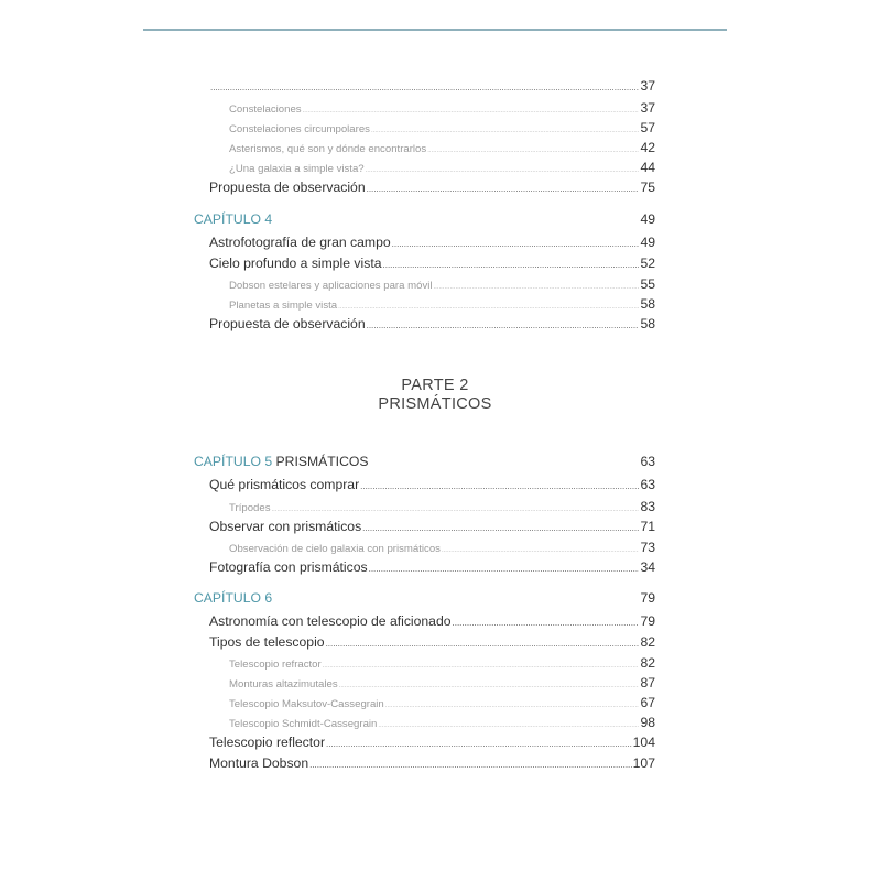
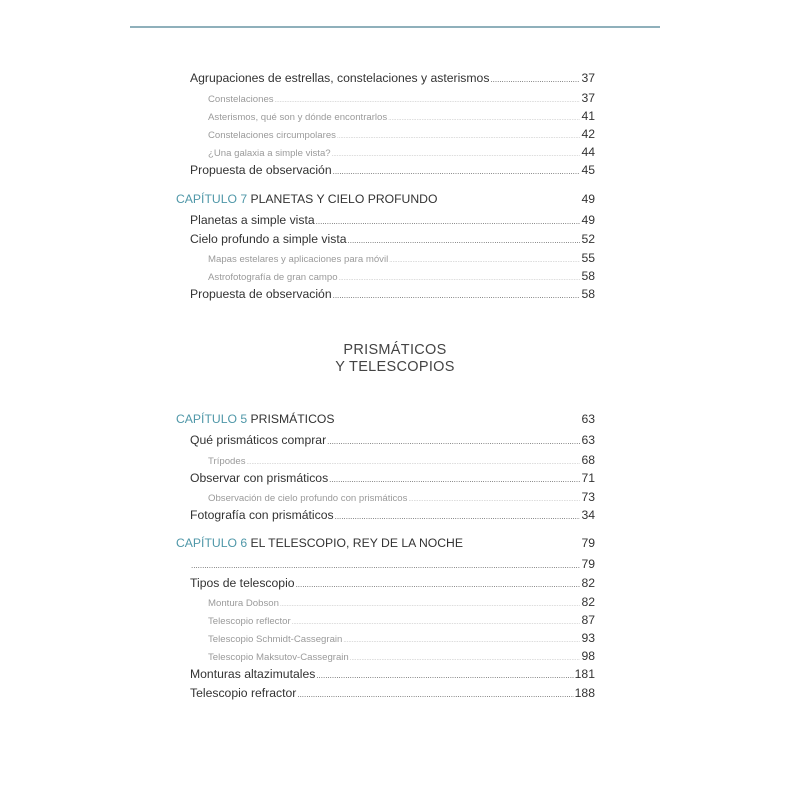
+ Agrupaciones de estrellas, constelaciones y asterismos
  37
  Constelaciones
  37
- Constelaciones circumpolares
+ Asterismos, qué son y dónde encontrarlos
- 57
+ 41
- Asterismos, qué son y dónde encontrarlos
+ Constelaciones circumpolares
  42
  ¿Una galaxia a simple vista?
  44
  Propuesta de observación
- 75
+ 45
- CAPÍTULO 4
+ CAPÍTULO 7
+ PLANETAS Y CIELO PROFUNDO
  49
- Astrofotografía de gran campo
+ Planetas a simple vista
  49
  Cielo profundo a simple vista
  52
- Dobson estelares y aplicaciones para móvil
+ Mapas estelares y aplicaciones para móvil
  55
- Planetas a simple vista
+ Astrofotografía de gran campo
  58
  Propuesta de observación
  58
  CAPÍTULO 5
  PRISMÁTICOS
  63
  Qué prismáticos comprar
  63
  Trípodes
- 83
+ 68
  Observar con prismáticos
  71
- Observación de cielo galaxia con prismáticos
+ Observación de cielo profundo con prismáticos
  73
  Fotografía con prismáticos
  34
  CAPÍTULO 6
+ EL TELESCOPIO, REY DE LA NOCHE
  79
- Astronomía con telescopio de aficionado
  79
  Tipos de telescopio
  82
- Telescopio refractor
+ Montura Dobson
  82
- Monturas altazimutales
+ Telescopio reflector
  87
- Telescopio Maksutov-Cassegrain
+ Telescopio Schmidt-Cassegrain
- 67
+ 93
- Telescopio Schmidt-Cassegrain
+ Telescopio Maksutov-Cassegrain
  98
- Telescopio reflector
+ Monturas altazimutales
- 104
+ 181
- Montura Dobson
+ Telescopio refractor
- 107
+ 188
- PARTE 2
  PRISMÁTICOS
+ Y TELESCOPIOS
